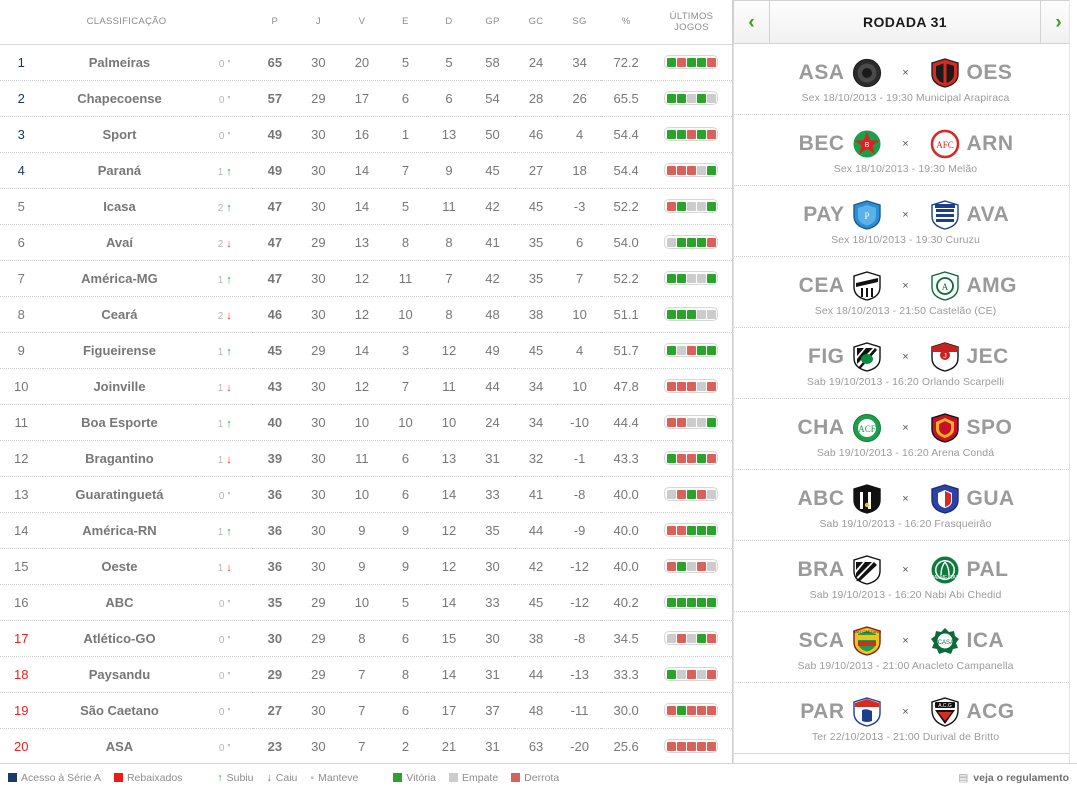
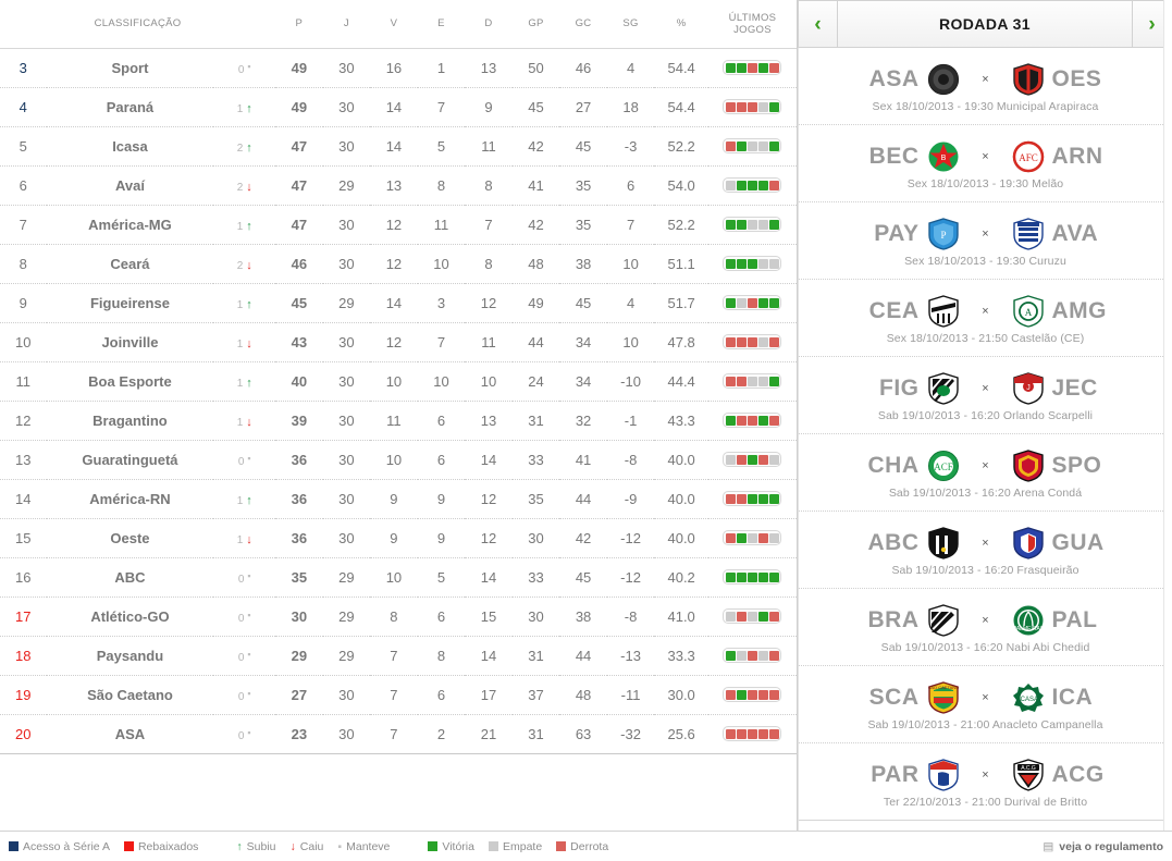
  CLASSIFICAÇÃO	P	J	V	E	D	GP	GC	SG	%	ÚLTIMOS JOGOS
- 1	Palmeiras	0 ▪	65	30	20	5	5	58	24	34	72.2
- 2	Chapecoense	0 ▪	57	29	17	6	6	54	28	26	65.5
  3	Sport	0 ▪	49	30	16	1	13	50	46	4	54.4
  4	Paraná	1 ↑	49	30	14	7	9	45	27	18	54.4
  5	Icasa	2 ↑	47	30	14	5	11	42	45	-3	52.2
  6	Avaí	2 ↓	47	29	13	8	8	41	35	6	54.0
  7	América-MG	1 ↑	47	30	12	11	7	42	35	7	52.2
  8	Ceará	2 ↓	46	30	12	10	8	48	38	10	51.1
  9	Figueirense	1 ↑	45	29	14	3	12	49	45	4	51.7
  10	Joinville	1 ↓	43	30	12	7	11	44	34	10	47.8
  11	Boa Esporte	1 ↑	40	30	10	10	10	24	34	-10	44.4
  12	Bragantino	1 ↓	39	30	11	6	13	31	32	-1	43.3
  13	Guaratinguetá	0 ▪	36	30	10	6	14	33	41	-8	40.0
  14	América-RN	1 ↑	36	30	9	9	12	35	44	-9	40.0
  15	Oeste	1 ↓	36	30	9	9	12	30	42	-12	40.0
  16	ABC	0 ▪	35	29	10	5	14	33	45	-12	40.2
- 17	Atlético-GO	0 ▪	30	29	8	6	15	30	38	-8	34.5
+ 17	Atlético-GO	0 ▪	30	29	8	6	15	30	38	-8	41.0
  18	Paysandu	0 ▪	29	29	7	8	14	31	44	-13	33.3
  19	São Caetano	0 ▪	27	30	7	6	17	37	48	-11	30.0
- 20	ASA	0 ▪	23	30	7	2	21	31	63	-20	25.6
+ 20	ASA	0 ▪	23	30	7	2	21	31	63	-32	25.6
  ‹
  RODADA 31
  ›
  ASA
  ×
  OES
  Sex 18/10/2013 - 19:30 Municipal Arapiraca
  BEC
  ×
  AFC
  ARN
  Sex 18/10/2013 - 19:30 Melão
  PAY
  P
  ×
  AVA
  Sex 18/10/2013 - 19:30 Curuzu
  CEA
  ×
  A
  AMG
  Sex 18/10/2013 - 21:50 Castelão (CE)
  FIG
  ×
  JEC
  Sab 19/10/2013 - 16:20 Orlando Scarpelli
  CHA
  ACF
  ×
  SPO
  Sab 19/10/2013 - 16:20 Arena Condá
  ABC
  ×
  GUA
  Sab 19/10/2013 - 16:20 Frasqueirão
  BRA
  ×
  PAL
  Sab 19/10/2013 - 16:20 Nabi Abi Chedid
  SCA
  ×
  ICA
  Sab 19/10/2013 - 21:00 Anacleto Campanella
  PAR
  ×
  ACG
  Ter 22/10/2013 - 21:00 Durival de Britto
  Acesso à Série A
  Rebaixados
  ↑
  Subiu
  ↓
  Caiu
  ▪
  Manteve
  Vitória
  Empate
  Derrota
  ▤
  veja o regulamento
